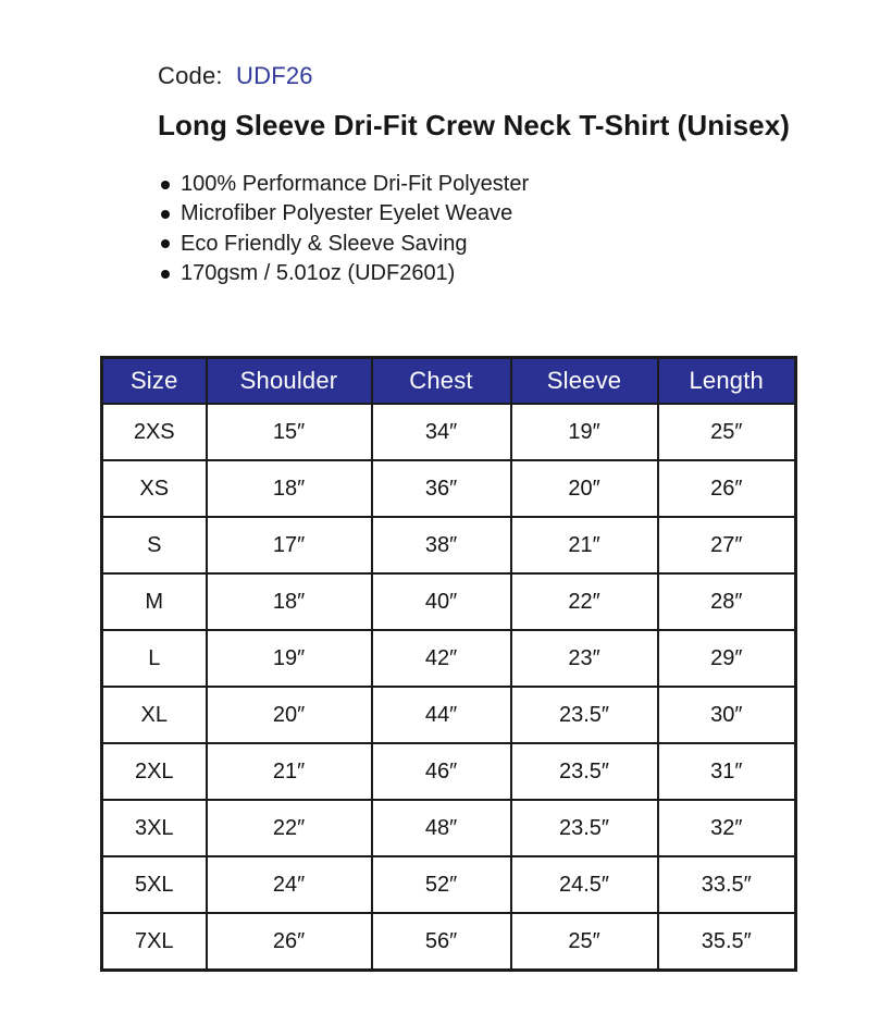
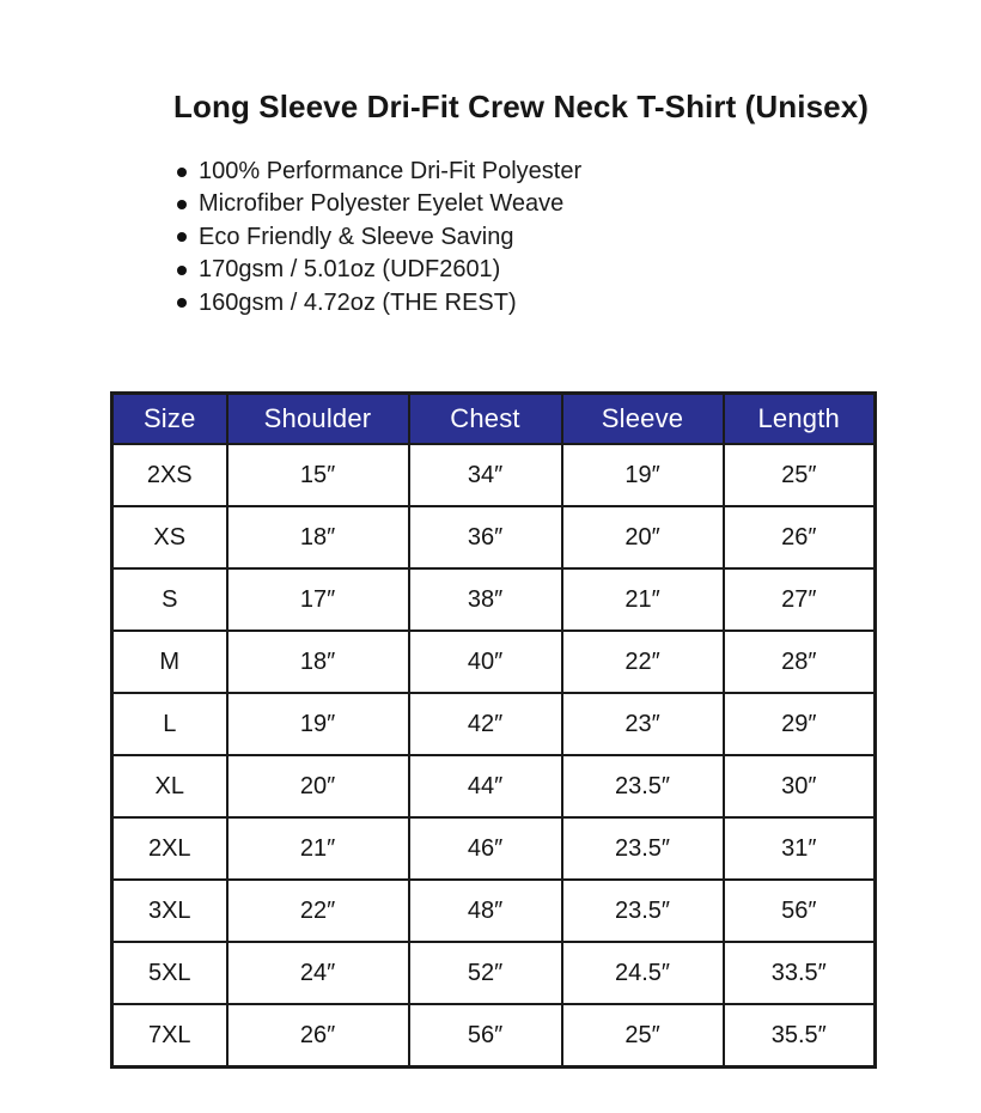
- Code: UDF26
  Long Sleeve Dri-Fit Crew Neck T-Shirt (Unisex)
  100% Performance Dri-Fit Polyester
  Microfiber Polyester Eyelet Weave
  Eco Friendly & Sleeve Saving
  170gsm / 5.01oz (UDF2601)
+ 160gsm / 4.72oz (THE REST)
  Size	Shoulder	Chest	Sleeve	Length
  2XS	15″	34″	19″	25″
  XS	18″	36″	20″	26″
  S	17″	38″	21″	27″
  M	18″	40″	22″	28″
  L	19″	42″	23″	29″
  XL	20″	44″	23.5″	30″
  2XL	21″	46″	23.5″	31″
- 3XL	22″	48″	23.5″	32″
+ 3XL	22″	48″	23.5″	56″
  5XL	24″	52″	24.5″	33.5″
  7XL	26″	56″	25″	35.5″
